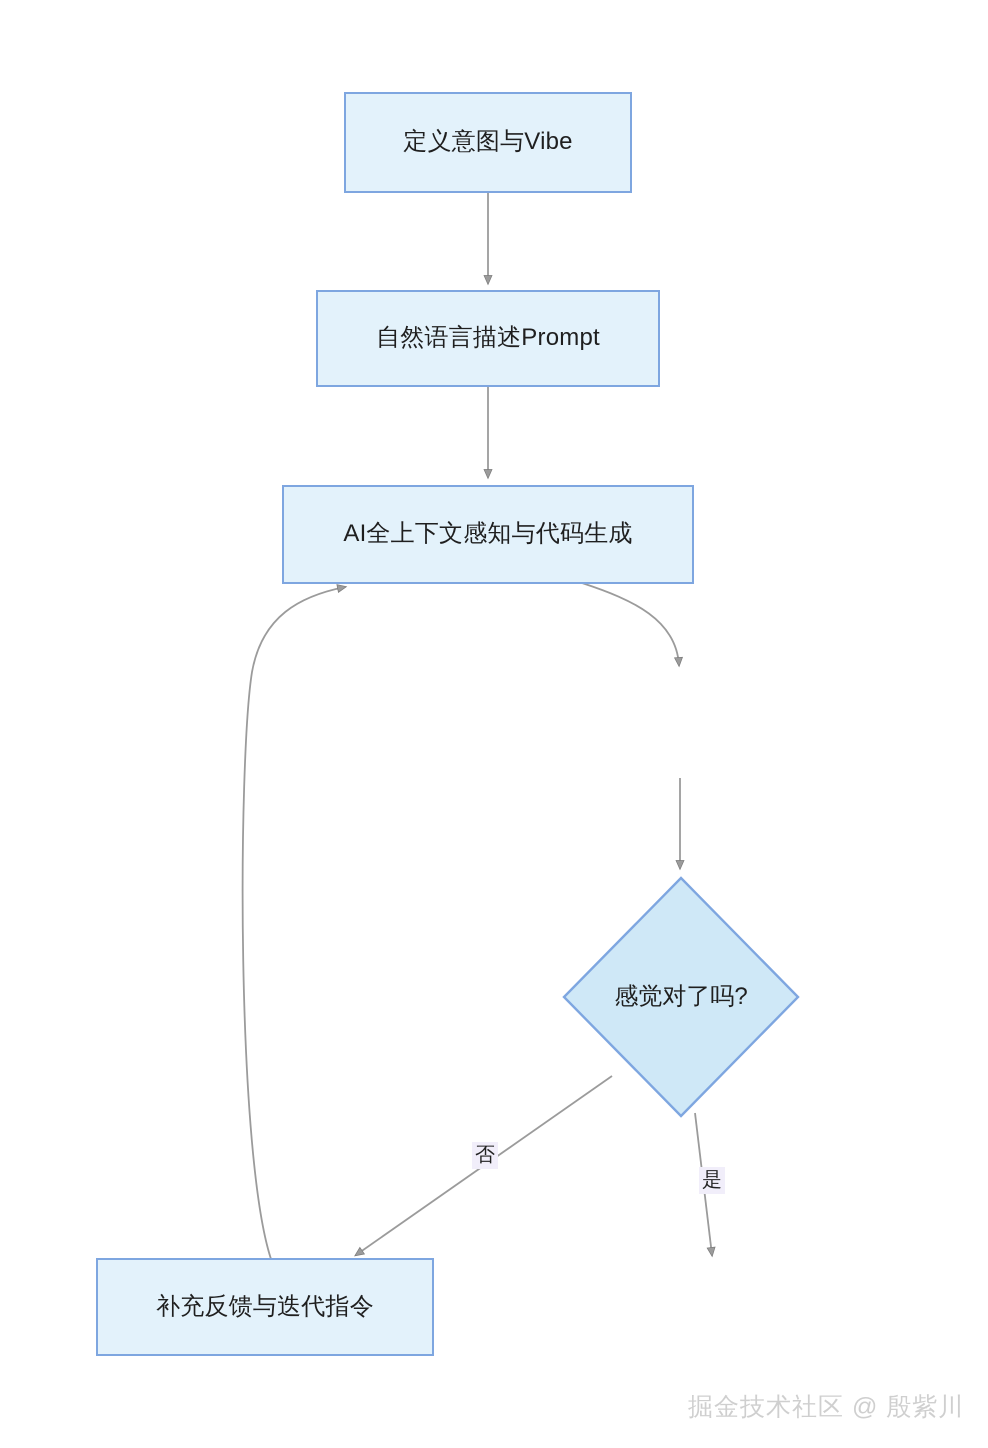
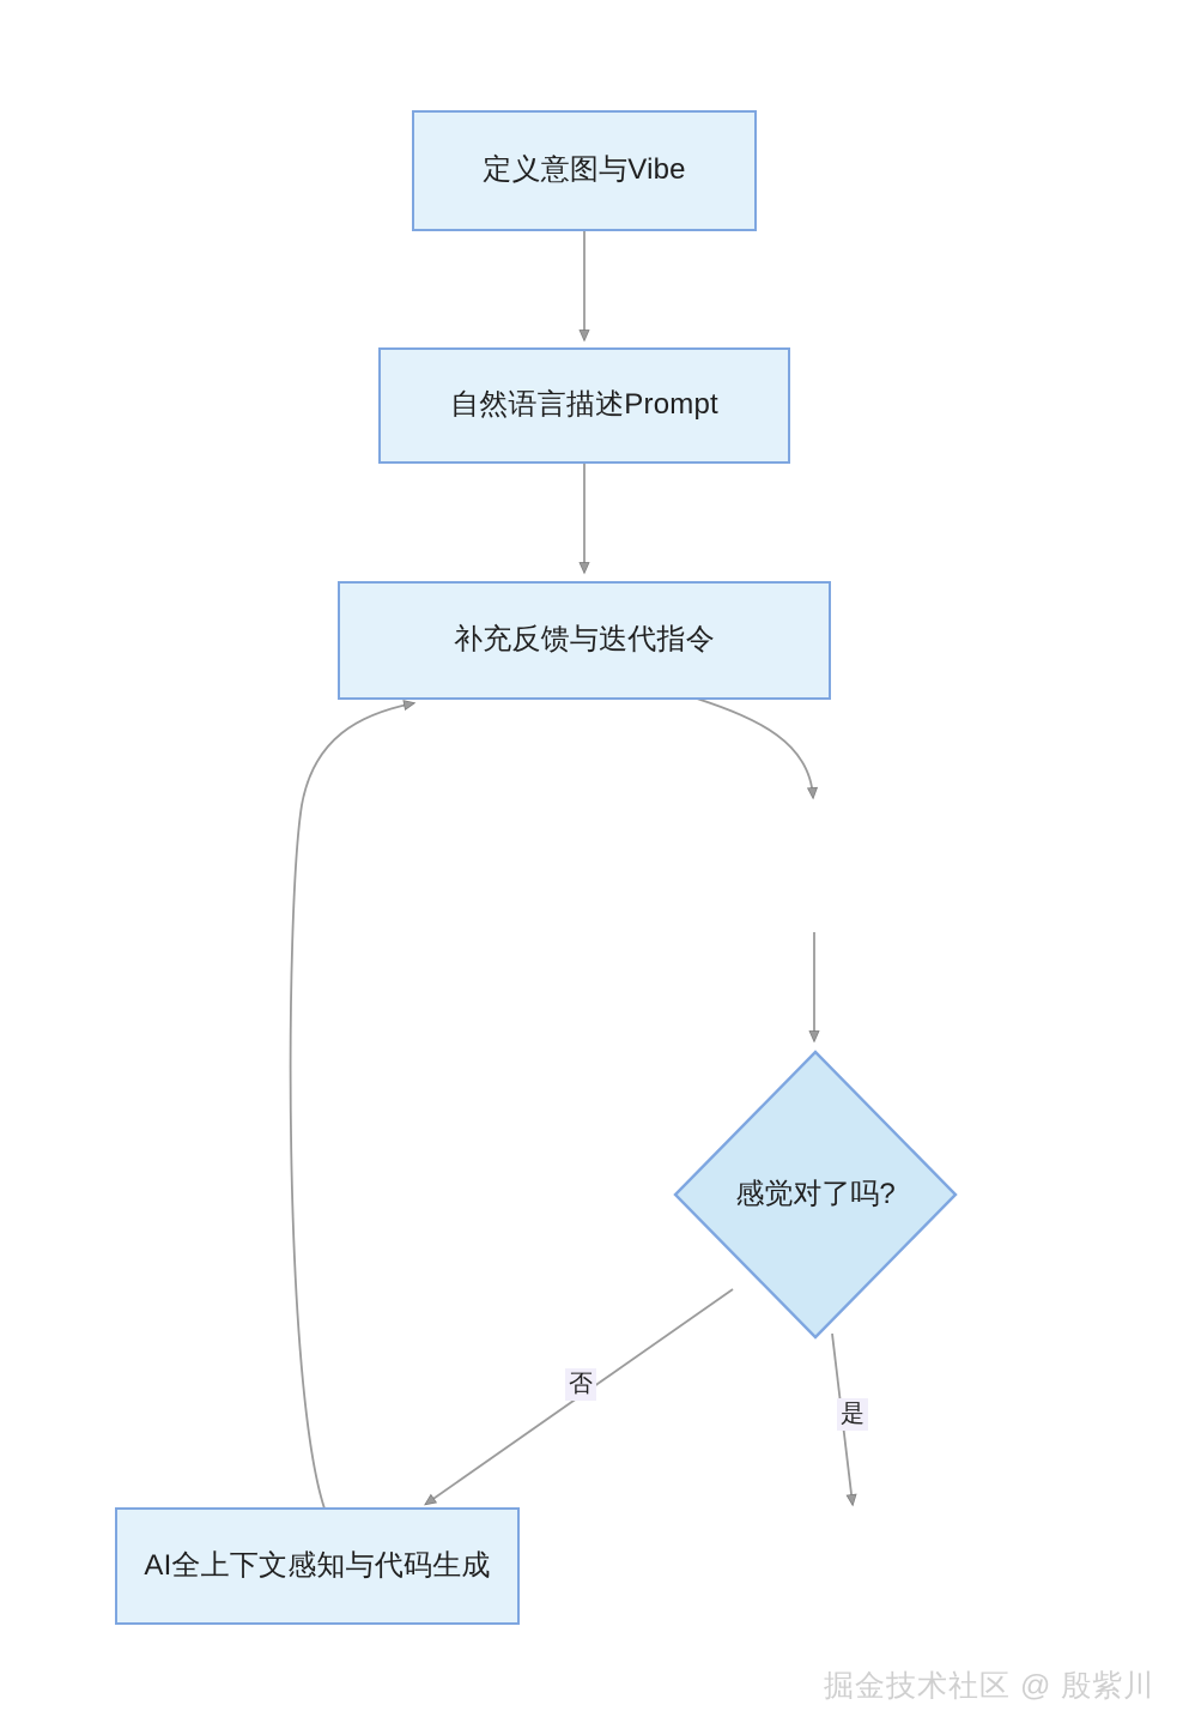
  定义意图与Vibe
  自然语言描述Prompt
- AI全上下文感知与代码生成
+ 补充反馈与迭代指令
  感觉对了吗?
- 补充反馈与迭代指令
+ AI全上下文感知与代码生成
  否
  是
  掘金技术社区 @ 殷紫川
